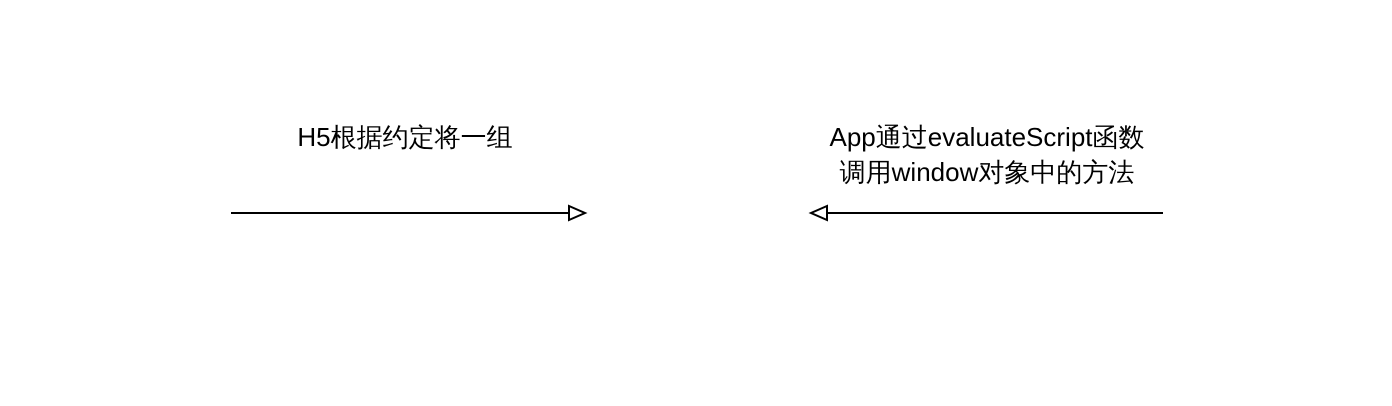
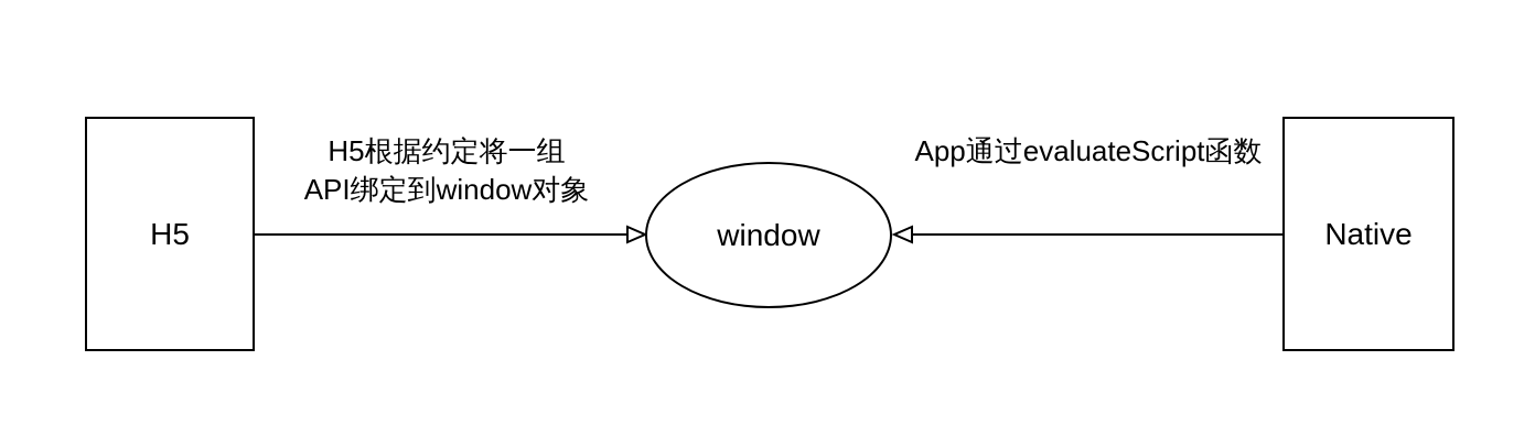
+ H5
+ window
+ Native
  H5根据约定将一组
+ API绑定到window对象
  App通过evaluateScript函数
- 调用window对象中的方法
